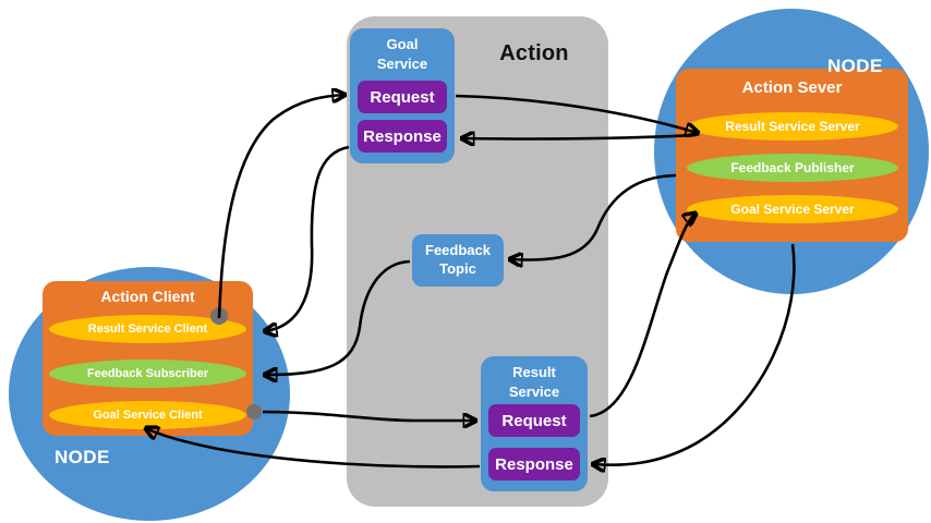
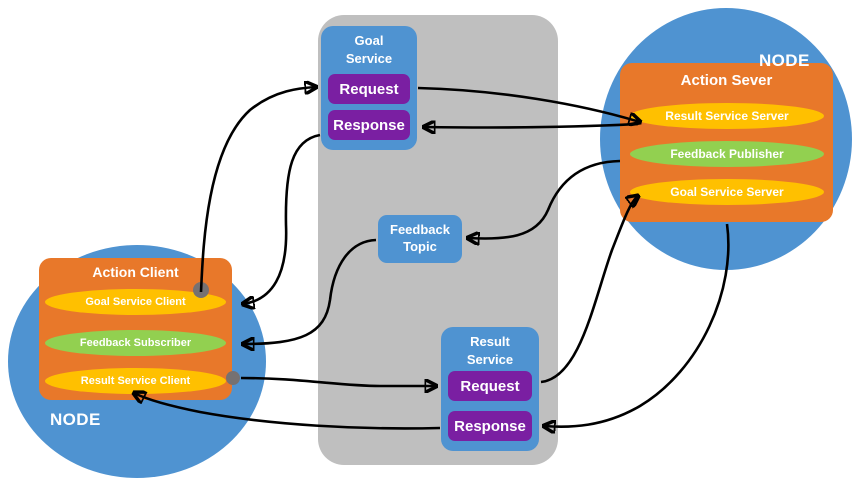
- Action
  NODE
  NODE
  Action Client
- Result Service Client
+ Goal Service Client
  Feedback Subscriber
- Goal Service Client
+ Result Service Client
  Action Sever
  Result Service Server
  Feedback Publisher
  Goal Service Server
  Goal
  Service
  Request
  Response
  Feedback
  Topic
  Result
  Service
  Request
  Response
